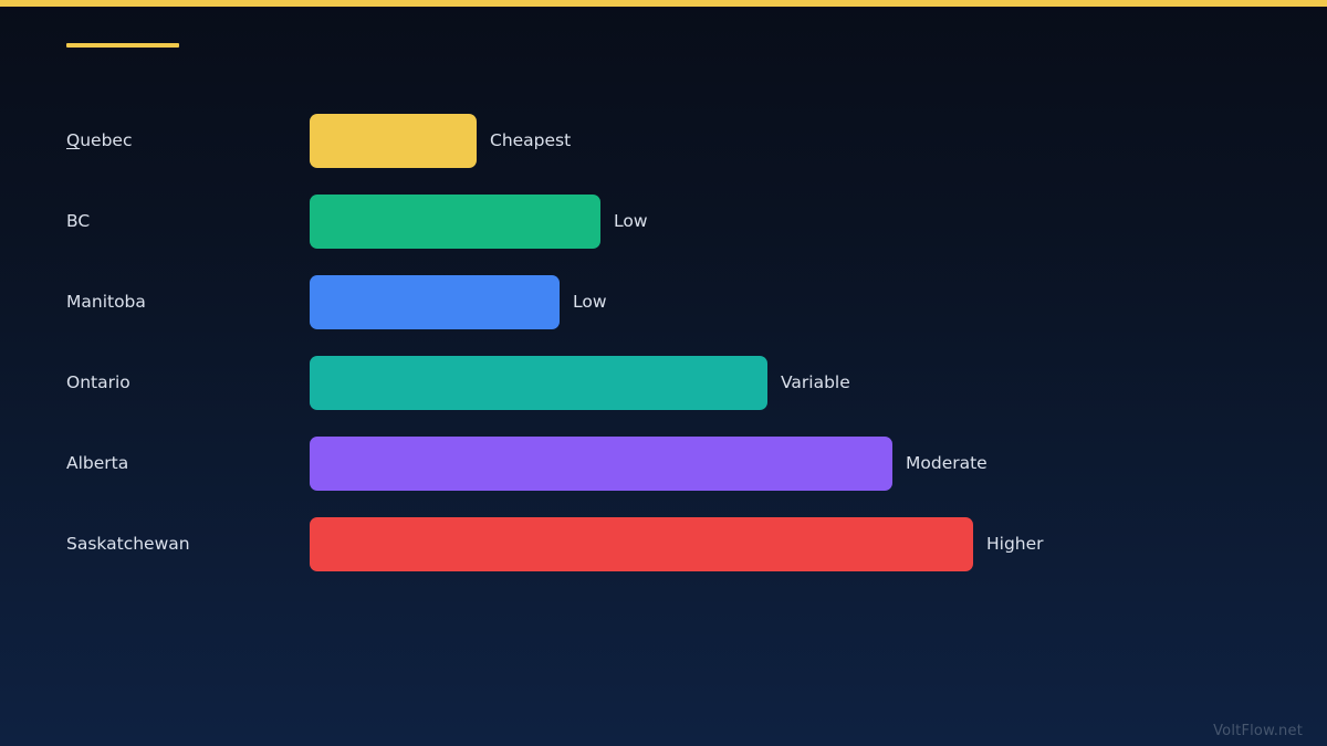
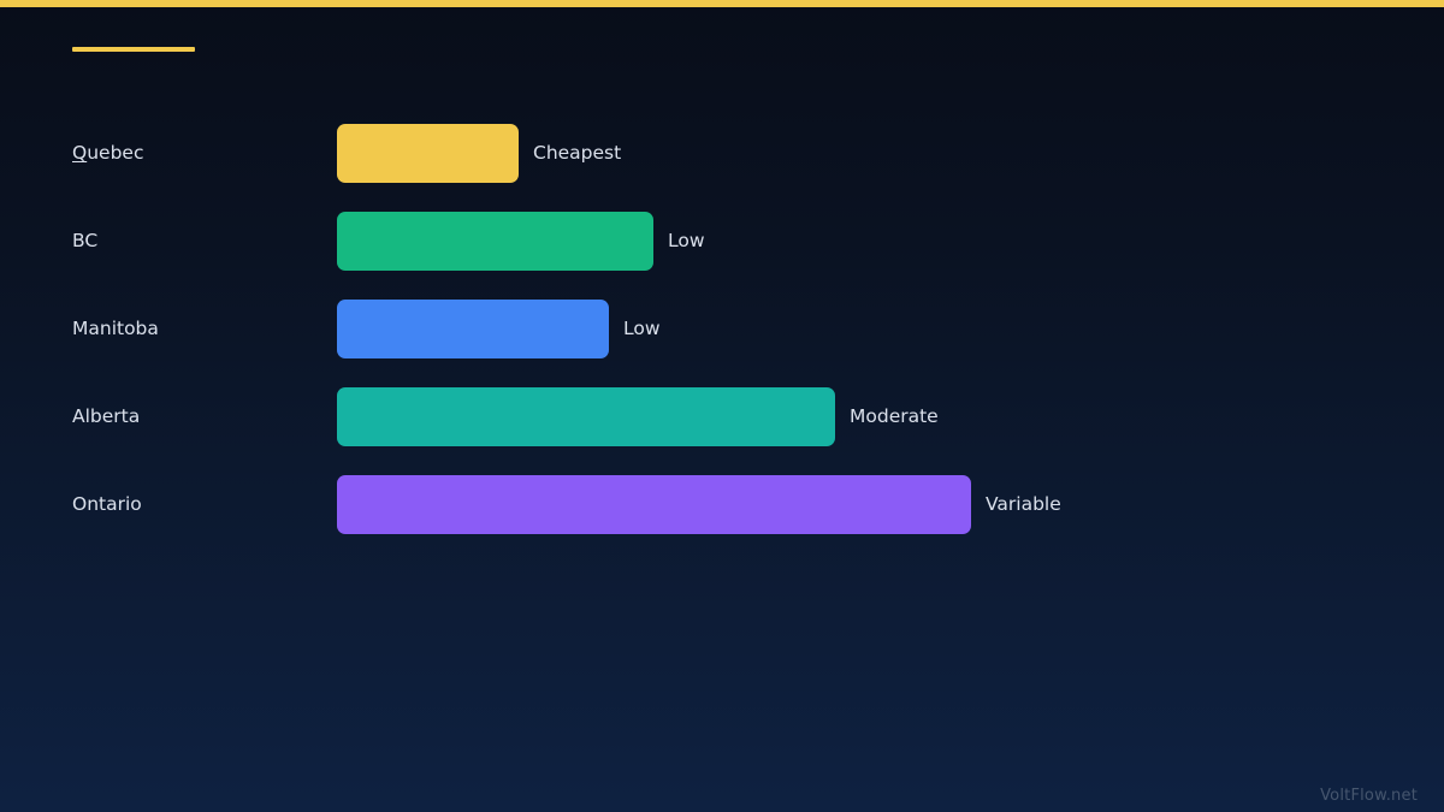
  Quebec
  Cheapest
  BC
  Low
  Manitoba
  Low
- Ontario
+ Alberta
- Variable
+ Moderate
- Alberta
+ Ontario
- Moderate
+ Variable
- Saskatchewan
- Higher
  VoltFlow.net
